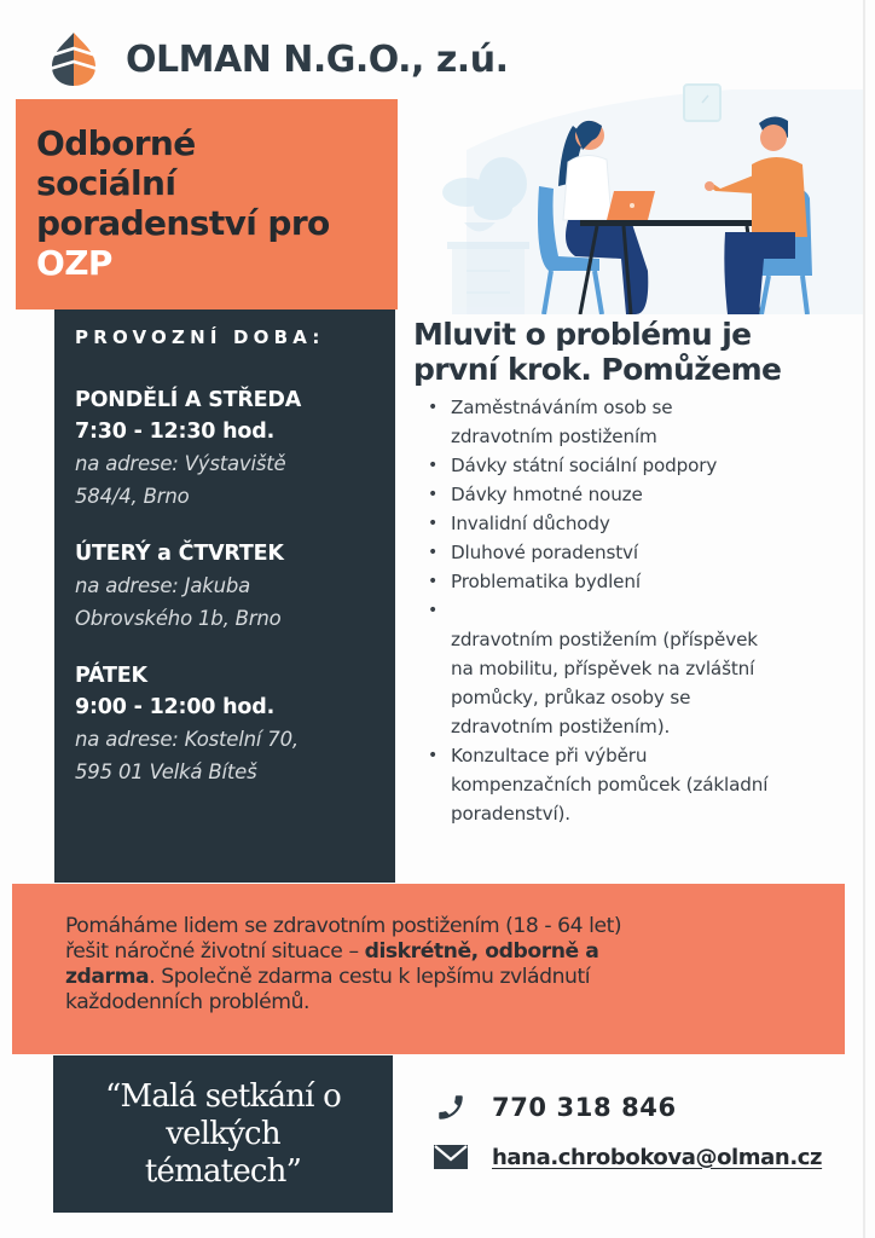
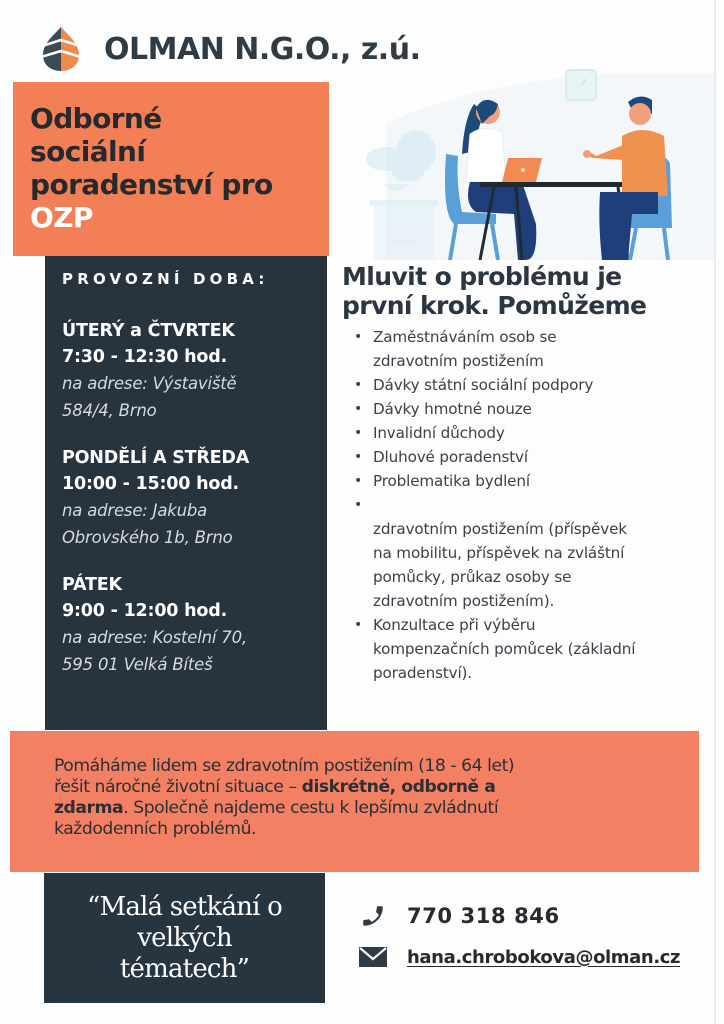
  OLMAN N.G.O., z.ú.
  Odborné
  sociální
  poradenství pro
  OZP
  PROVOZNÍ DOBA:
- PONDĚLÍ A STŘEDA
+ ÚTERÝ a ČTVRTEK
  7:30 - 12:30 hod.
  na adrese: Výstaviště
  584/4, Brno
- ÚTERÝ a ČTVRTEK
+ PONDĚLÍ A STŘEDA
+ 10:00 - 15:00 hod.
  na adrese: Jakuba
  Obrovského 1b, Brno
  PÁTEK
  9:00 - 12:00 hod.
  na adrese: Kostelní 70,
  595 01 Velká Bíteš
  Mluvit o problému je
  první krok. Pomůžeme
  Zaměstnáváním osob se
  zdravotním postižením
  Dávky státní sociální podpory
  Dávky hmotné nouze
  Invalidní důchody
  Dluhové poradenství
  Problematika bydlení
  zdravotním postižením (příspěvek
  na mobilitu, příspěvek na zvláštní
  pomůcky, průkaz osoby se
  zdravotním postižením).
  Konzultace při výběru
  kompenzačních pomůcek (základní
  poradenství).
  Pomáháme lidem se zdravotním postižením (18 - 64 let)
  řešit náročné životní situace – diskrétně, odborně a
- zdarma. Společně zdarma cestu k lepšímu zvládnutí
+ zdarma. Společně najdeme cestu k lepšímu zvládnutí
  každodenních problémů.
  “Malá setkání o
  velkých
  tématech”
  770 318 846
  hana.chrobokova@olman.cz
